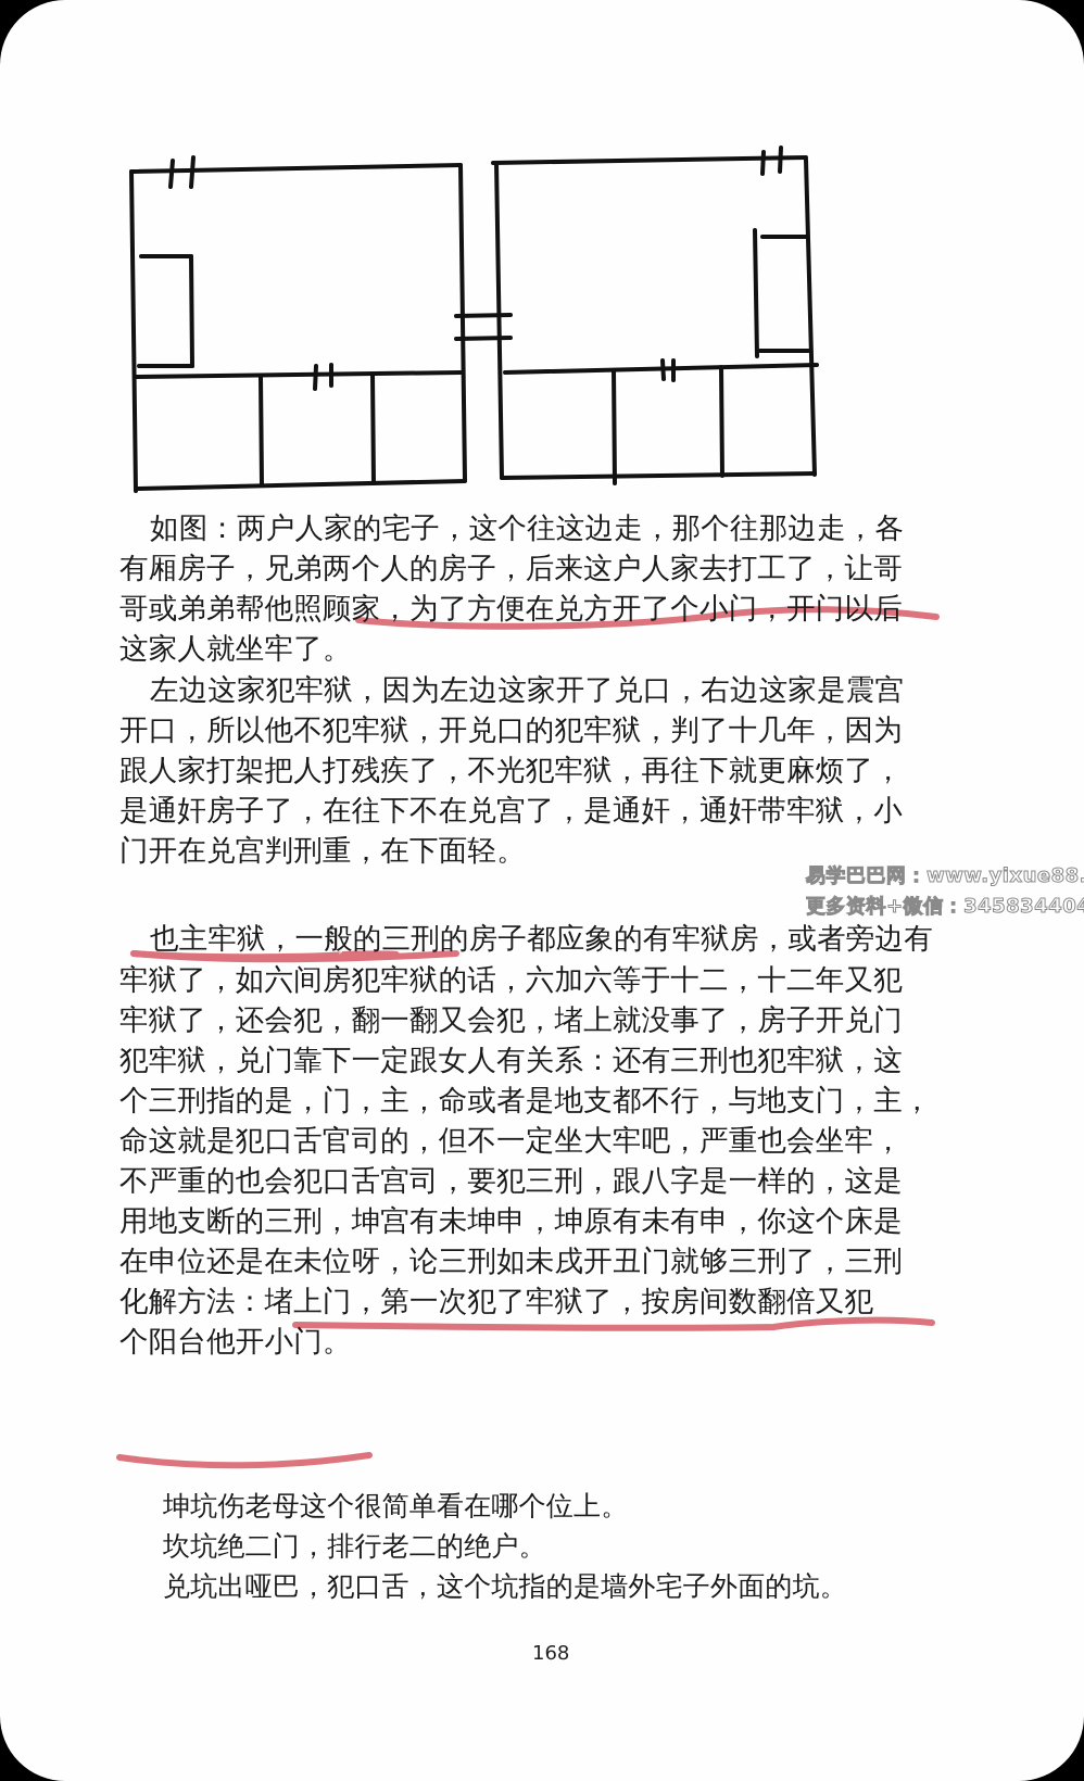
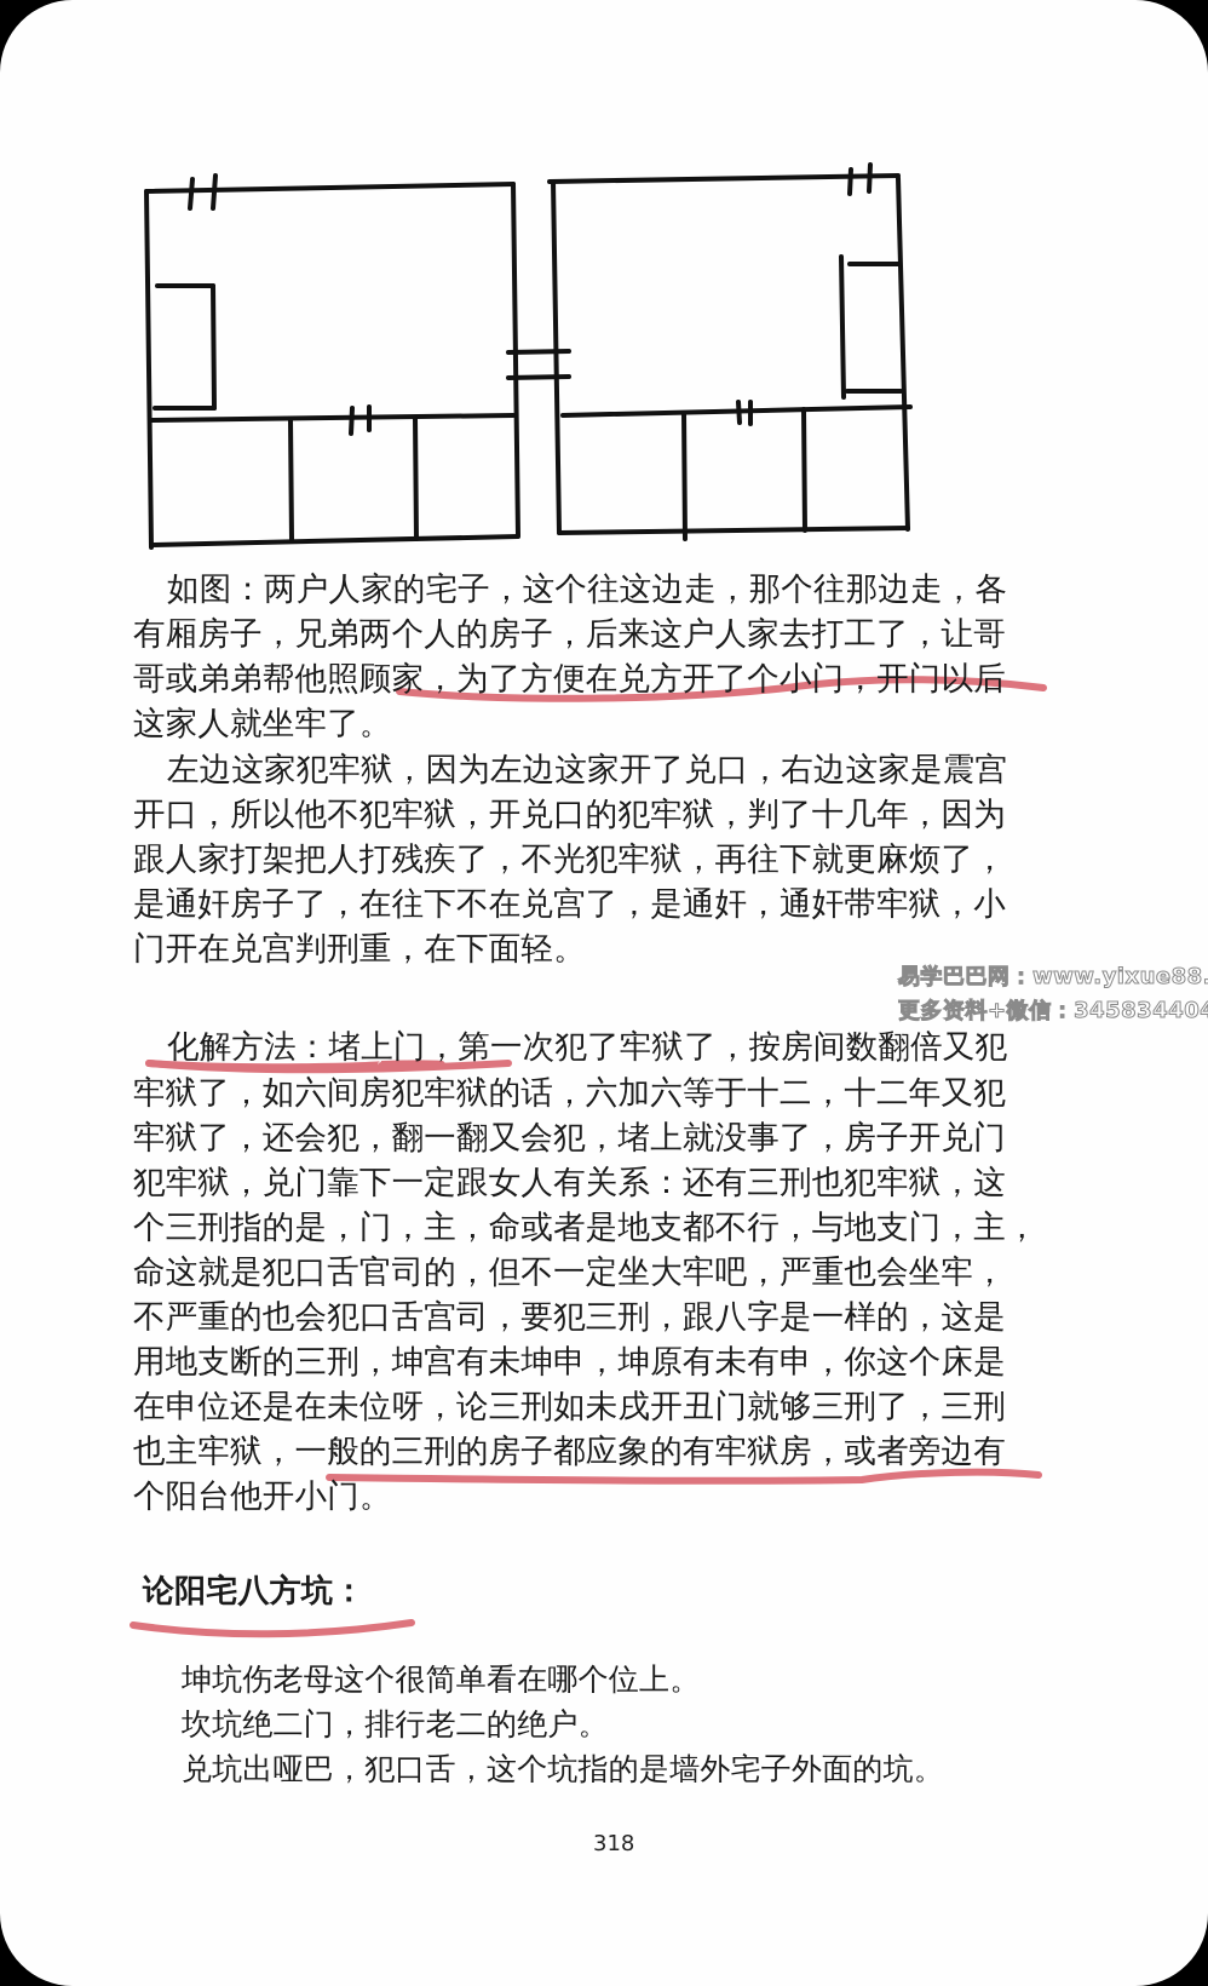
  如图：两户人家的宅子，这个往这边走，那个往那边走，各
  有厢房子，兄弟两个人的房子，后来这户人家去打工了，让哥
  哥或弟弟帮他照顾家，为了方便在兑方开了个小门，开门以后
  这家人就坐牢了。
  左边这家犯牢狱，因为左边这家开了兑口，右边这家是震宫
  开口，所以他不犯牢狱，开兑口的犯牢狱，判了十几年，因为
  跟人家打架把人打残疾了，不光犯牢狱，再往下就更麻烦了，
  是通奸房子了，在往下不在兑宫了，是通奸，通奸带牢狱，小
  门开在兑宫判刑重，在下面轻。
  易学巴巴网：www.yixue88.
  更多资料+微信：34583440
- 也主牢狱，一般的三刑的房子都应象的有牢狱房，或者旁边有
+ 化解方法：堵上门，第一次犯了牢狱了，按房间数翻倍又犯
  牢狱了，如六间房犯牢狱的话，六加六等于十二，十二年又犯
  牢狱了，还会犯，翻一翻又会犯，堵上就没事了，房子开兑门
  犯牢狱，兑门靠下一定跟女人有关系：还有三刑也犯牢狱，这
  个三刑指的是，门，主，命或者是地支都不行，与地支门，主，
  命这就是犯口舌官司的，但不一定坐大牢吧，严重也会坐牢，
  不严重的也会犯口舌宫司，要犯三刑，跟八字是一样的，这是
  用地支断的三刑，坤宫有未坤申，坤原有未有申，你这个床是
  在申位还是在未位呀，论三刑如未戌开丑门就够三刑了，三刑
- 化解方法：堵上门，第一次犯了牢狱了，按房间数翻倍又犯
+ 也主牢狱，一般的三刑的房子都应象的有牢狱房，或者旁边有
  个阳台他开小门。
+ 论阳宅八方坑：
  坤坑伤老母这个很简单看在哪个位上。
  坎坑绝二门，排行老二的绝户。
  兑坑出哑巴，犯口舌，这个坑指的是墙外宅子外面的坑。
- 168
+ 318
